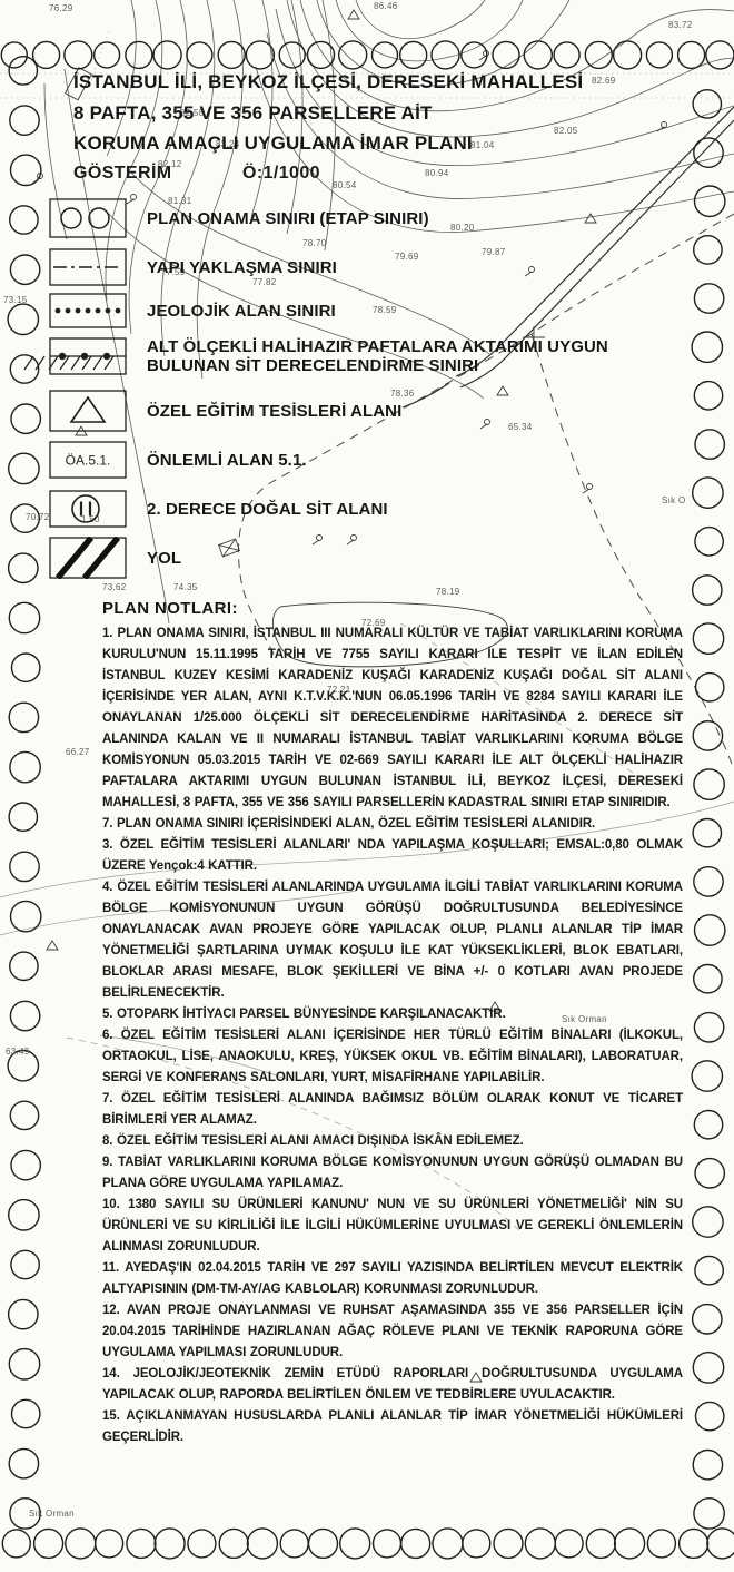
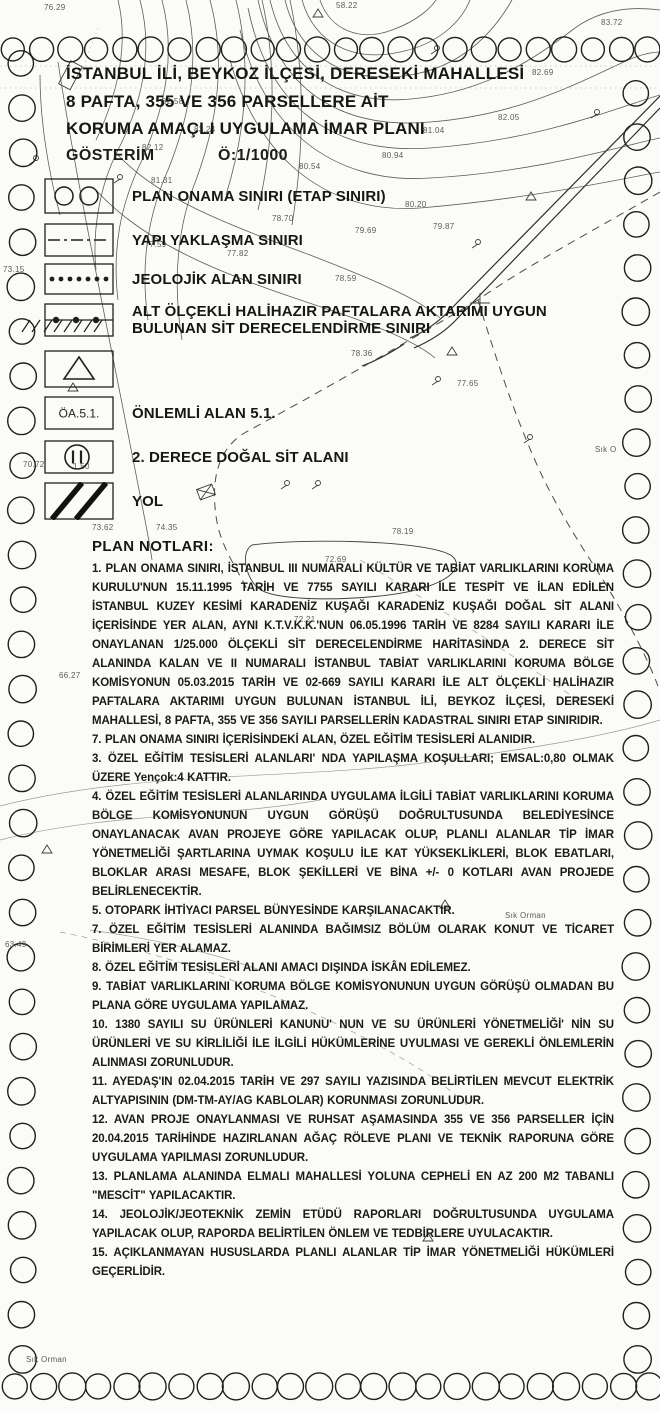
  76.29
- 86.46
+ 58.22
  83.72
  82.69
  82.05
  82.58
  83.24
  81.04
  80.94
  82.12
  81.31
  80.54
  80.20
  78.70
  79.69
  79.87
  78.59
  77.82
  77.59
  78.36
- 65.34
+ 77.65
  78.19
  73.15
  70.72
  1.50
  73.62
  74.35
  72.69
  72.21
  66.27
  63.49
  Sık Orman
  Sık Orman
  Sık O
  İSTANBUL İLİ, BEYKOZ İLÇESİ, DERESEKİ MAHALLESİ
  8 PAFTA, 355 VE 356 PARSELLERE AİT
  KORUMA AMAÇLI UYGULAMA İMAR PLANI
  GÖSTERİM
  Ö:1/1000
  PLAN ONAMA SINIRI (ETAP SINIRI)
  YAPI YAKLAŞMA SINIRI
  JEOLOJİK ALAN SINIRI
  ALT ÖLÇEKLİ HALİHAZIR PAFTALARA AKTARIMI UYGUN BULUNAN SİT DERECELENDİRME SINIRI
- ÖZEL EĞİTİM TESİSLERİ ALANI
  ÖA.5.1.
  ÖNLEMLİ ALAN 5.1.
  2. DERECE DOĞAL SİT ALANI
  YOL
  PLAN NOTLARI:
  1. PLAN ONAMA SINIRI, İSTANBUL III NUMARALI KÜLTÜR VE TABİAT VARLIKLARINI KORUMA KURULU'NUN 15.11.1995 TARİH VE 7755 SAYILI KARARI İLE TESPİT VE İLAN EDİLEN İSTANBUL KUZEY KESİMİ KARADENİZ KUŞAĞI KARADENİZ KUŞAĞI DOĞAL SİT ALANI İÇERİSİNDE YER ALAN, AYNI K.T.V.K.K.'NUN 06.05.1996 TARİH VE 8284 SAYILI KARARI İLE ONAYLANAN 1/25.000 ÖLÇEKLİ SİT DERECELENDİRME HARİTASINDA 2. DERECE SİT ALANINDA KALAN VE II NUMARALI İSTANBUL TABİAT VARLIKLARINI KORUMA BÖLGE KOMİSYONUN 05.03.2015 TARİH VE 02-669 SAYILI KARARI İLE ALT ÖLÇEKLİ HALİHAZIR PAFTALARA AKTARIMI UYGUN BULUNAN İSTANBUL İLİ, BEYKOZ İLÇESİ, DERESEKİ MAHALLESİ, 8 PAFTA, 355 VE 356 SAYILI PARSELLERİN KADASTRAL SINIRI ETAP SINIRIDIR.
  7. PLAN ONAMA SINIRI İÇERİSİNDEKİ ALAN, ÖZEL EĞİTİM TESİSLERİ ALANIDIR.
  3. ÖZEL EĞİTİM TESİSLERİ ALANLARI' NDA YAPILAŞMA KOŞULLARI; EMSAL:0,80 OLMAK ÜZERE Yençok:4 KATTIR.
  4. ÖZEL EĞİTİM TESİSLERİ ALANLARINDA UYGULAMA İLGİLİ TABİAT VARLIKLARINI KORUMA BÖLGE KOMİSYONUNUN UYGUN GÖRÜŞÜ DOĞRULTUSUNDA BELEDİYESİNCE ONAYLANACAK AVAN PROJEYE GÖRE YAPILACAK OLUP, PLANLI ALANLAR TİP İMAR YÖNETMELİĞİ ŞARTLARINA UYMAK KOŞULU İLE KAT YÜKSEKLİKLERİ, BLOK EBATLARI, BLOKLAR ARASI MESAFE, BLOK ŞEKİLLERİ VE BİNA +/- 0 KOTLARI AVAN PROJEDE BELİRLENECEKTİR.
  5. OTOPARK İHTİYACI PARSEL BÜNYESİNDE KARŞILANACAKTIR.
- 6. ÖZEL EĞİTİM TESİSLERİ ALANI İÇERİSİNDE HER TÜRLÜ EĞİTİM BİNALARI (İLKOKUL, ORTAOKUL, LİSE, ANAOKULU, KREŞ, YÜKSEK OKUL VB. EĞİTİM BİNALARI), LABORATUAR, SERGİ VE KONFERANS SALONLARI, YURT, MİSAFİRHANE YAPILABİLİR.
  7. ÖZEL EĞİTİM TESİSLERİ ALANINDA BAĞIMSIZ BÖLÜM OLARAK KONUT VE TİCARET BİRİMLERİ YER ALAMAZ.
  8. ÖZEL EĞİTİM TESİSLERİ ALANI AMACI DIŞINDA İSKÂN EDİLEMEZ.
  9. TABİAT VARLIKLARINI KORUMA BÖLGE KOMİSYONUNUN UYGUN GÖRÜŞÜ OLMADAN BU PLANA GÖRE UYGULAMA YAPILAMAZ.
  10. 1380 SAYILI SU ÜRÜNLERİ KANUNU' NUN VE SU ÜRÜNLERİ YÖNETMELİĞİ' NİN SU ÜRÜNLERİ VE SU KİRLİLİĞİ İLE İLGİLİ HÜKÜMLERİNE UYULMASI VE GEREKLİ ÖNLEMLERİN ALINMASI ZORUNLUDUR.
  11. AYEDAŞ'IN 02.04.2015 TARİH VE 297 SAYILI YAZISINDA BELİRTİLEN MEVCUT ELEKTRİK ALTYAPISININ (DM-TM-AY/AG KABLOLAR) KORUNMASI ZORUNLUDUR.
  12. AVAN PROJE ONAYLANMASI VE RUHSAT AŞAMASINDA 355 VE 356 PARSELLER İÇİN 20.04.2015 TARİHİNDE HAZIRLANAN AĞAÇ RÖLEVE PLANI VE TEKNİK RAPORUNA GÖRE UYGULAMA YAPILMASI ZORUNLUDUR.
+ 13. PLANLAMA ALANINDA ELMALI MAHALLESİ YOLUNA CEPHELİ EN AZ 200 M2 TABANLI "MESCİT" YAPILACAKTIR.
  14. JEOLOJİK/JEOTEKNİK ZEMİN ETÜDÜ RAPORLARI DOĞRULTUSUNDA UYGULAMA YAPILACAK OLUP, RAPORDA BELİRTİLEN ÖNLEM VE TEDBİRLERE UYULACAKTIR.
  15. AÇIKLANMAYAN HUSUSLARDA PLANLI ALANLAR TİP İMAR YÖNETMELİĞİ HÜKÜMLERİ GEÇERLİDİR.
